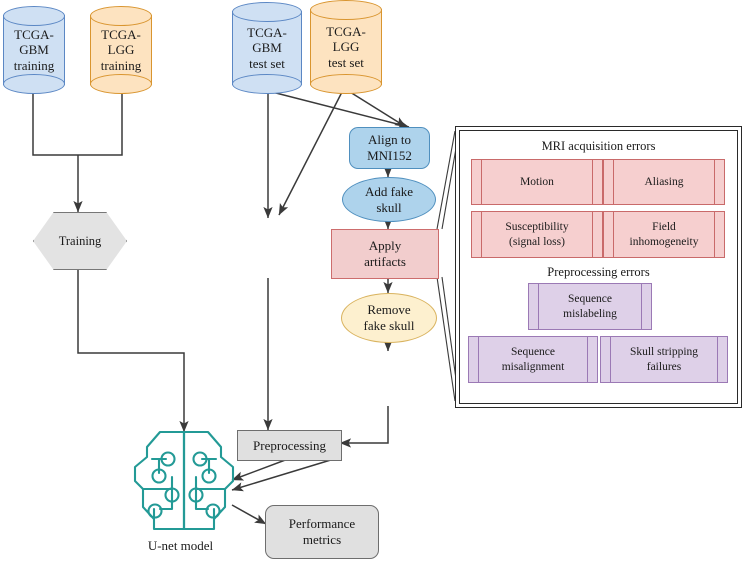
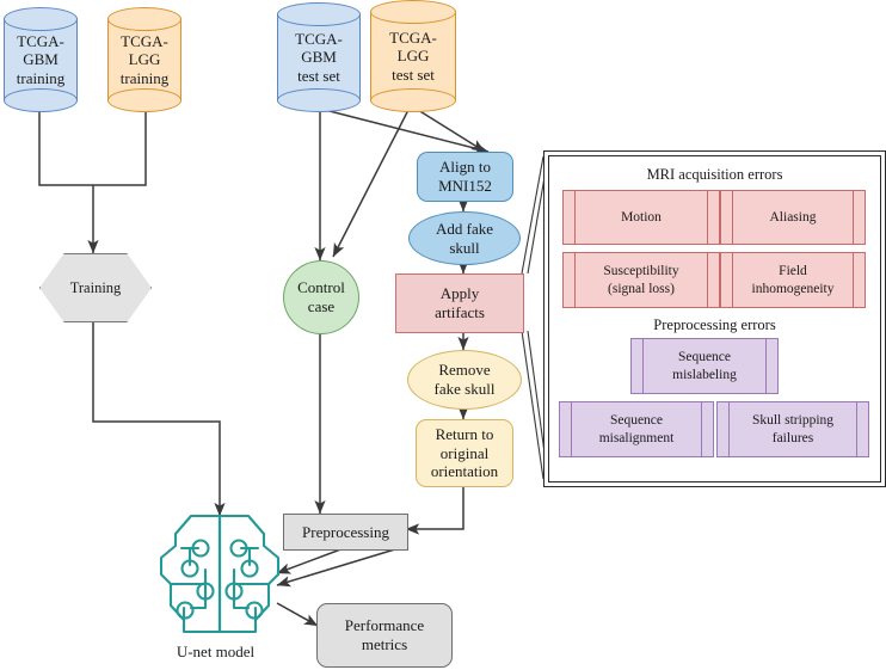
  TCGA-
  GBM
  training
  TCGA-
  LGG
  training
  TCGA-
  GBM
  test set
  TCGA-
  LGG
  test set
  Training
  Align to
  MNI152
  Add fake
  skull
  Apply
  artifacts
  Remove
  fake skull
+ Return to
+ original
+ orientation
+ Control
+ case
  Preprocessing
  Performance
  metrics
  U-net model
  MRI acquisition errors
  Motion
  Aliasing
  Susceptibility
  (signal loss)
  Field
  inhomogeneity
  Preprocessing errors
  Sequence
  mislabeling
  Sequence
  misalignment
  Skull stripping
  failures
